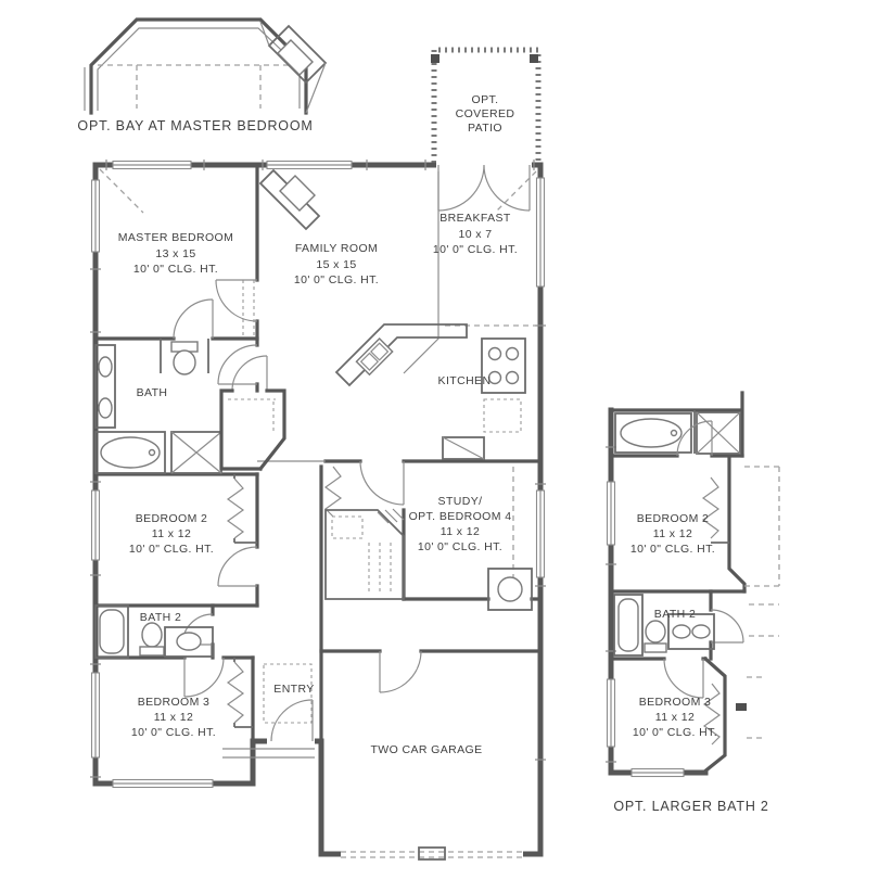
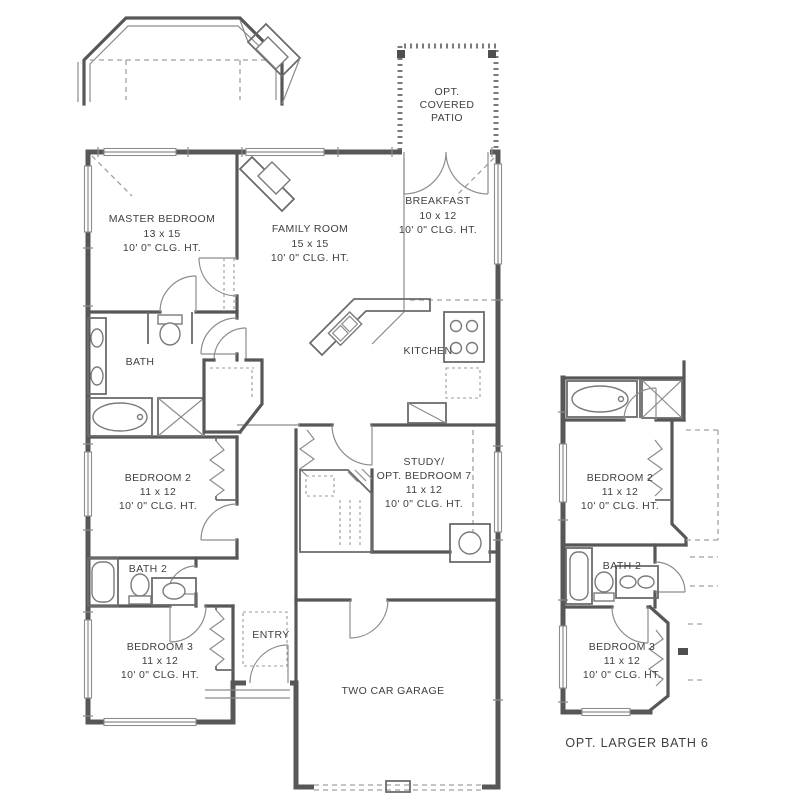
- OPT. BAY AT MASTER BEDROOM
  OPT.
  COVERED
  PATIO
- OPT. LARGER BATH 2
+ OPT. LARGER BATH 6
  MASTER BEDROOM
  13 x 15
  10' 0" CLG. HT.
  FAMILY ROOM
  15 x 15
  10' 0" CLG. HT.
  BREAKFAST
- 10 x 7
+ 10 x 12
  10' 0" CLG. HT.
  KITCHEN
  BATH
  BEDROOM 2
  11 x 12
  10' 0" CLG. HT.
  BATH 2
  BEDROOM 3
  11 x 12
  10' 0" CLG. HT.
  STUDY/
- OPT. BEDROOM 4
+ OPT. BEDROOM 7
  11 x 12
  10' 0" CLG. HT.
  ENTRY
  TWO CAR GARAGE
  BEDROOM 2
  11 x 12
  10' 0" CLG. HT.
  BATH 2
  BEDROOM 3
  11 x 12
  10' 0" CLG. HT.
